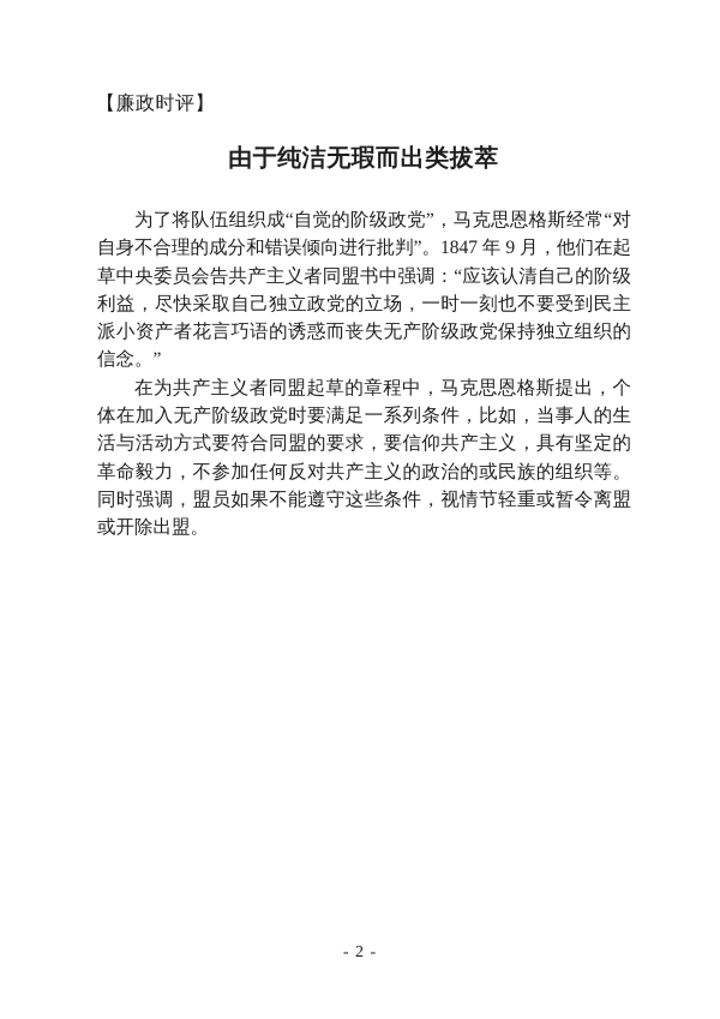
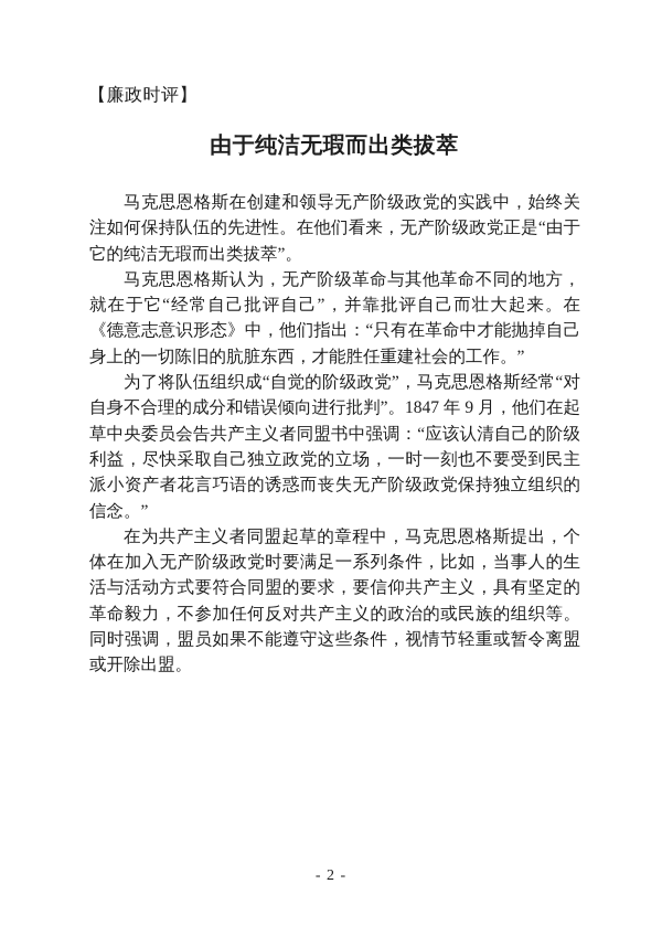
  【廉政时评】
  由于纯洁无瑕而出类拔萃
+ 马克思恩格斯在创建和领导无产阶级政党的实践中，始终关注如何保持队伍的先进性。在他们看来，无产阶级政党正是“由于它的纯洁无瑕而出类拔萃”。
+ 马克思恩格斯认为，无产阶级革命与其他革命不同的地方，就在于它“经常自己批评自己”，并靠批评自己而壮大起来。在《德意志意识形态》中，他们指出：“只有在革命中才能抛掉自己身上的一切陈旧的肮脏东西，才能胜任重建社会的工作。”
  为了将队伍组织成“自觉的阶级政党”，马克思恩格斯经常“对自身不合理的成分和错误倾向进行批判”。1847 年 9 月，他们在起草中央委员会告共产主义者同盟书中强调：“应该认清自己的阶级利益，尽快采取自己独立政党的立场，一时一刻也不要受到民主派小资产者花言巧语的诱惑而丧失无产阶级政党保持独立组织的信念。”
  在为共产主义者同盟起草的章程中，马克思恩格斯提出，个体在加入无产阶级政党时要满足一系列条件，比如，当事人的生活与活动方式要符合同盟的要求，要信仰共产主义，具有坚定的革命毅力，不参加任何反对共产主义的政治的或民族的组织等。同时强调，盟员如果不能遵守这些条件，视情节轻重或暂令离盟或开除出盟。
  - 2 -
